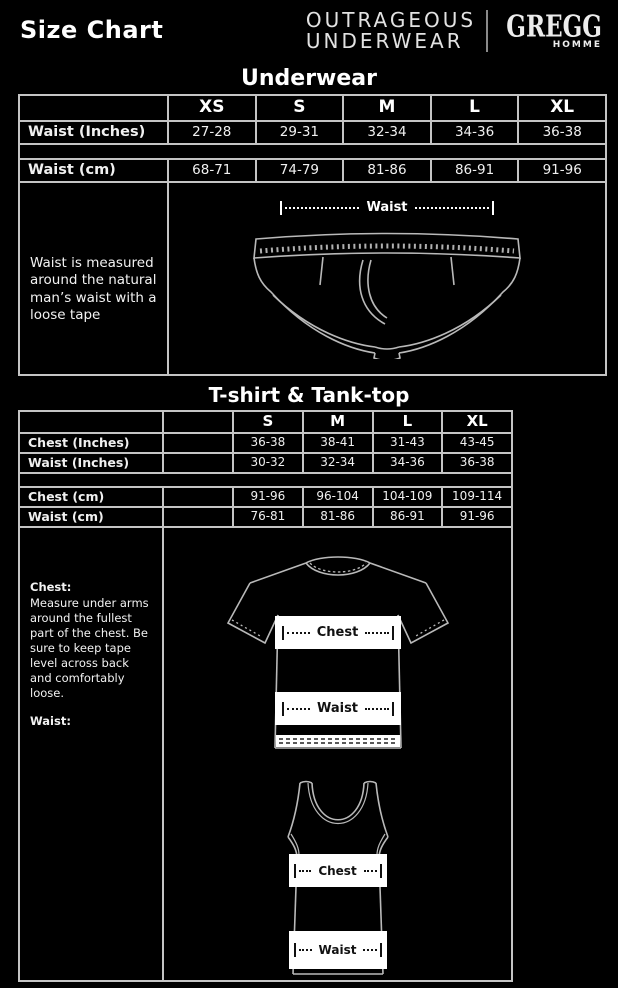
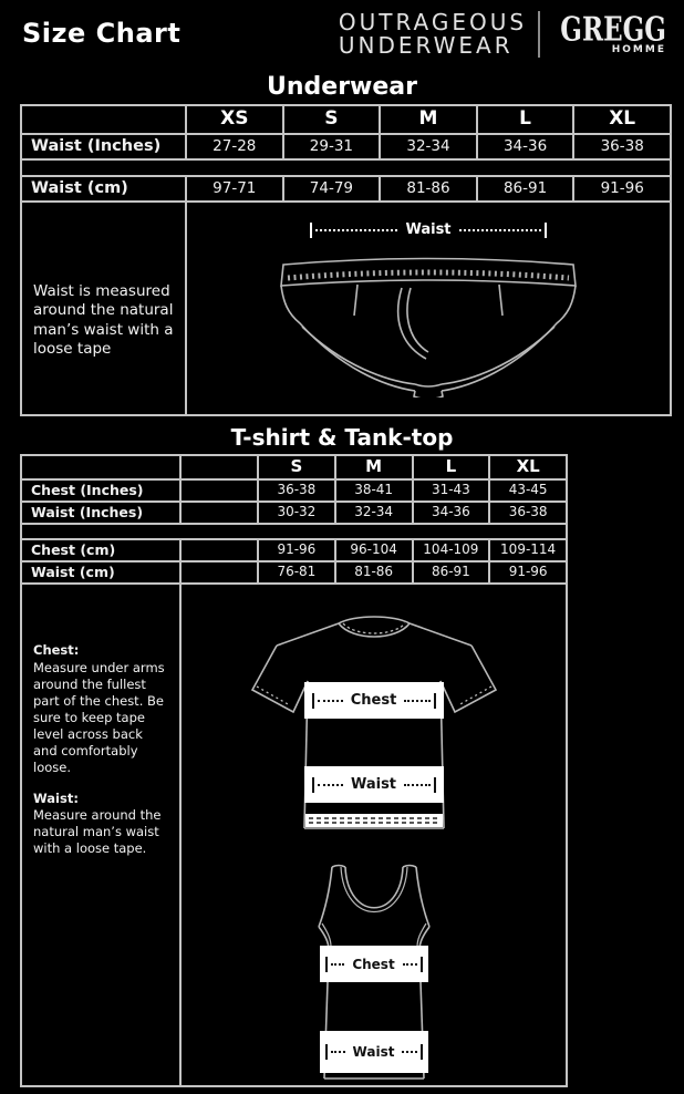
  Size Chart
  OUTRAGEOUS
  UNDERWEAR
  GREGG
  HOMME
  Underwear
  XS
  S
  M
  L
  XL
  Waist (Inches)
  27-28
  29-31
  32-34
  34-36
  36-38
  Waist (cm)
- 68-71
+ 97-71
  74-79
  81-86
  86-91
  91-96
  Waist is measured around the natural man’s waist with a loose tape
  Waist
  T-shirt & Tank-top
  S
  M
  L
  XL
  Chest (Inches)
  36-38
  38-41
  31-43
  43-45
  Waist (Inches)
  30-32
  32-34
  34-36
  36-38
  Chest (cm)
  91-96
  96-104
  104-109
  109-114
  Waist (cm)
  76-81
  81-86
  86-91
  91-96
  Chest:
  Measure under arms around the fullest part of the chest. Be sure to keep tape level across back and comfortably loose.
  Waist:
+ Measure around the natural man’s waist with a loose tape.
  Chest
  Waist
  Chest
  Waist
